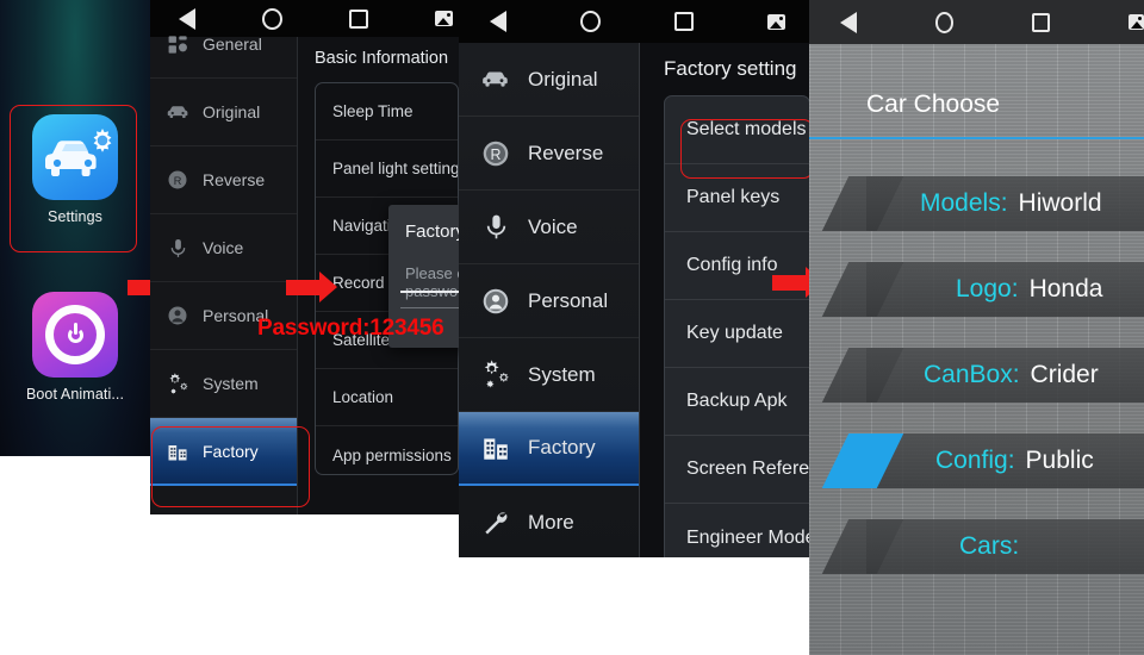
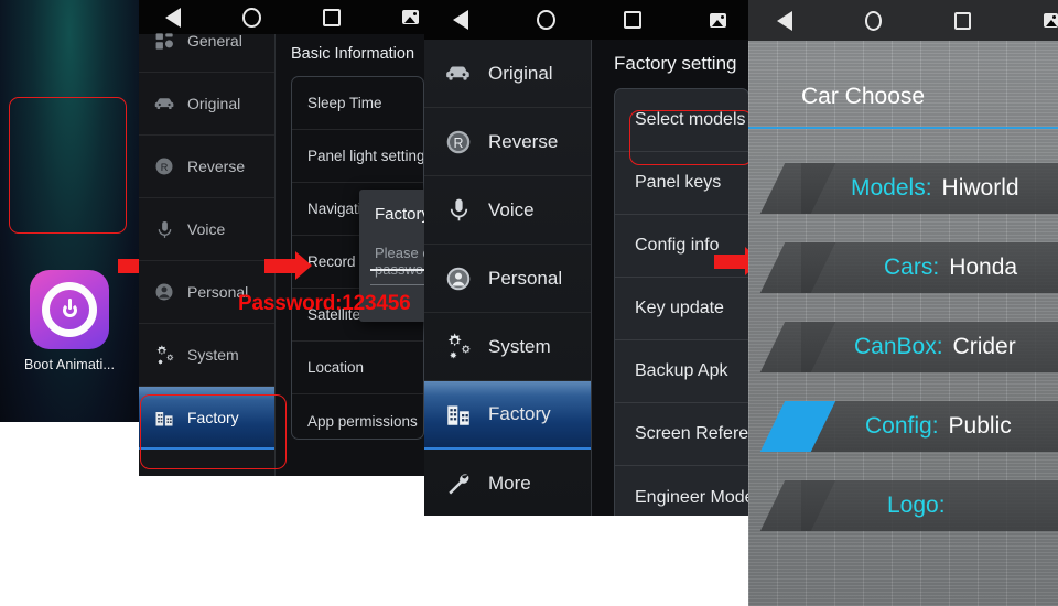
- Settings
  Boot Animati...
  General
  Original
  R
  Reverse
  Voice
  Personal
  System
  Factory
  Basic Information
  Sleep Time
  Panel light setting
  Navigat
  Record
  Location
  App permissions
  Factor
  Password:123456
  Original
  R
  Reverse
  Voice
  Personal
  System
  Factory
  More
  Factory setting
  Select models
  Panel keys
  Config info
  Key update
  Backup Apk
  Screen Refere
  Engineer Mod
  Car Choose
  Models:
  Hiworld
- Logo:
+ Cars:
  Honda
  CanBox:
  Crider
  Config:
  Public
- Cars:
+ Logo:
